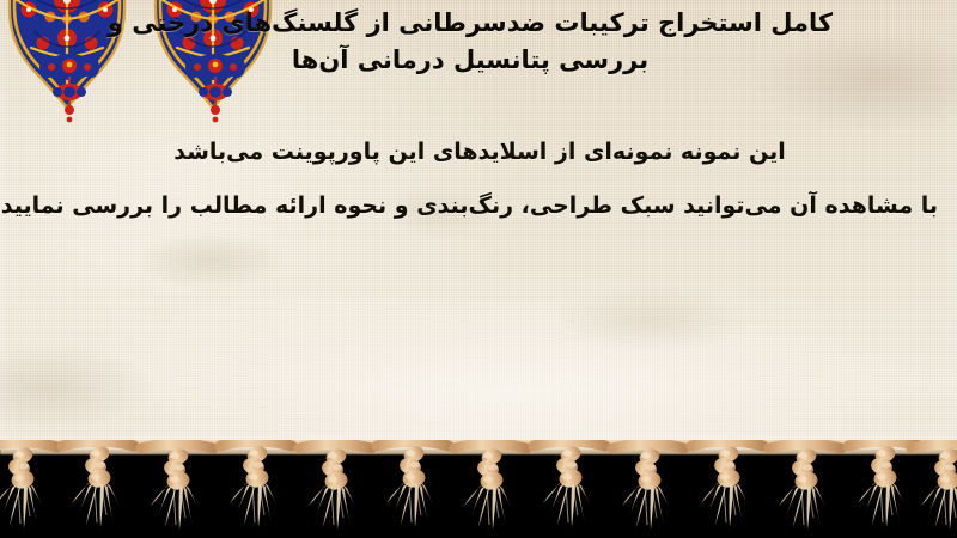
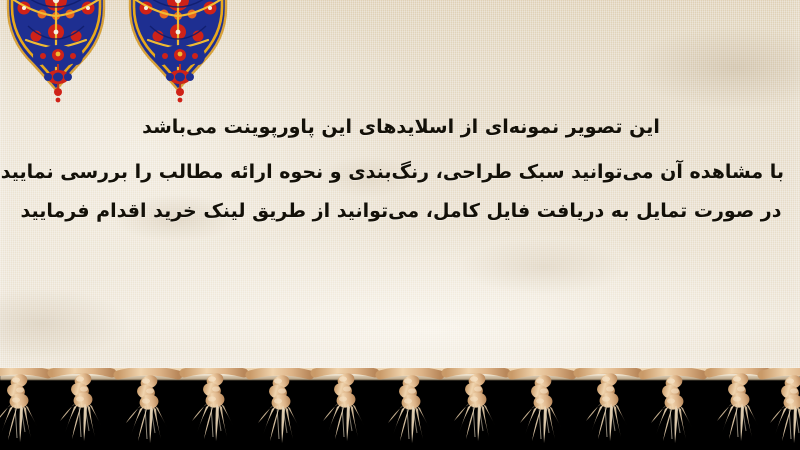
- کامل استخراج ترکیبات ضدسرطانی از گلسنگ‌های درختی و
- بررسی پتانسیل درمانی آن‌ها
- این نمونه نمونه‌ای از اسلایدهای این پاورپوینت می‌باشد
+ این تصویر نمونه‌ای از اسلایدهای این پاورپوینت می‌باشد
  با مشاهده آن می‌توانید سبک طراحی، رنگ‌بندی و نحوه ارائه مطالب را بررسی نمایید
+ در صورت تمایل به دریافت فایل کامل، می‌توانید از طریق لینک خرید اقدام فرمایید
